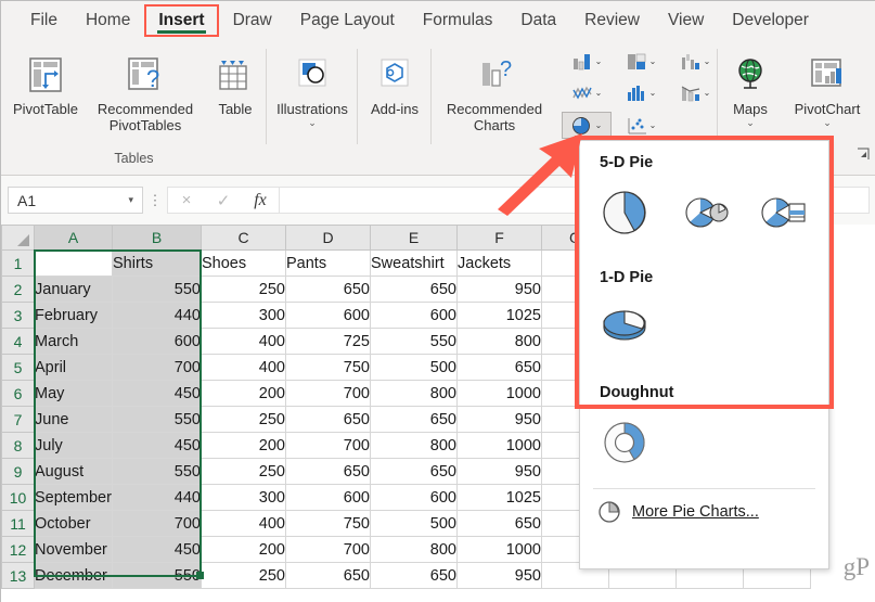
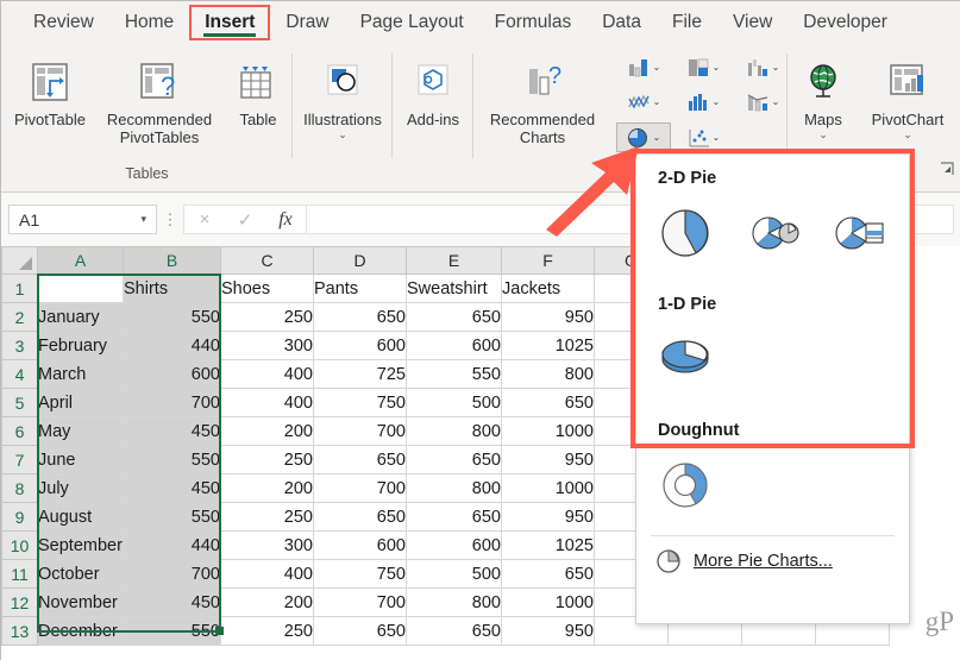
- File
+ Review
  Home
  Insert
  Draw
  Page Layout
  Formulas
  Data
- Review
+ File
  View
  Developer
  PivotTable
  ?
  Recommended PivotTables
  Table
  Tables
  Illustrations
  ⌄
  Add-ins
  ?
  Recommended Charts
  ⌄
  ⌄
  ⌄
  ⌄
  ⌄
  ⌄
  ⌄
  ⌄
  Maps
  ⌄
  PivotChart
  ⌄
  A1
  ▾
  ⋮
  ×
  ✓
  fx
  	A	B	C	D	E	F	G
  1		Shirts	Shoes	Pants	Sweatshirt	Jackets
  2	January	550	250	650	650	950
  3	February	440	300	600	600	1025
  4	March	600	400	725	550	800
  5	April	700	400	750	500	650
  6	May	450	200	700	800	1000
  7	June	550	250	650	650	950
  8	July	450	200	700	800	1000
  9	August	550	250	650	650	950
  10	September	440	300	600	600	1025
  11	October	700	400	750	500	650
  12	November	450	200	700	800	1000
  13	December	55	250	650	650	950
  gP
- 5-D Pie
+ 2-D Pie
  1-D Pie
  Doughnut
  More Pie Charts...
